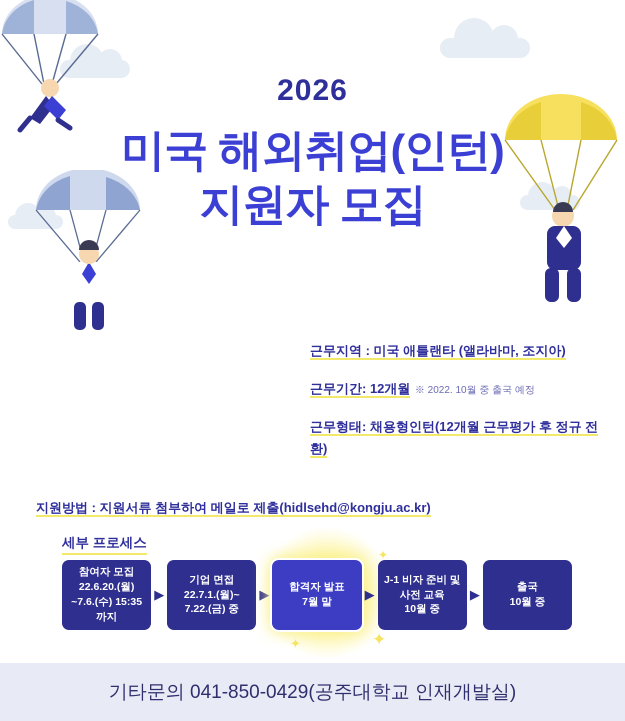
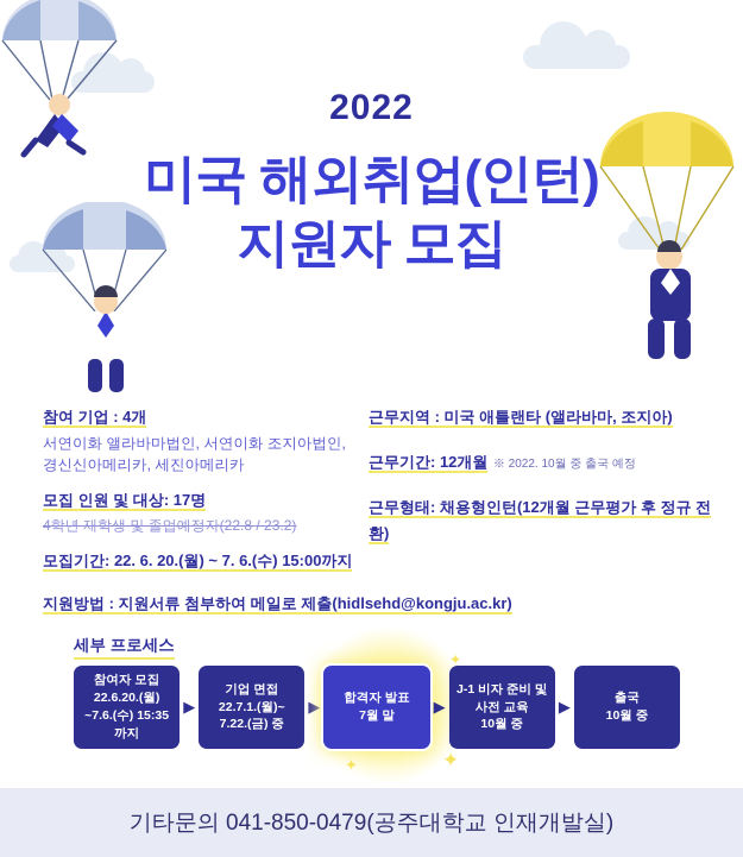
- 2026
+ 2022
  미국 해외취업(인턴)
  지원자 모집
+ 참여 기업 : 4개
+ 서연이화 앨라바마법인, 서연이화 조지아법인,
+ 경신신아메리카, 세진아메리카
+ 모집 인원 및 대상: 17명
+ 4학년 재학생 및 졸업예정자(22.8 / 23.2)
+ 모집기간: 22. 6. 20.(월) ~ 7. 6.(수) 15:00까지
  근무지역 : 미국 애틀랜타 (앨라바마, 조지아)
  근무기간: 12개월 ※ 2022. 10월 중 출국 예정
  근무형태: 채용형인턴(12개월 근무평가 후 정규 전환)
  지원방법 : 지원서류 첨부하여 메일로 제출(hidlsehd@kongju.ac.kr)
  세부 프로세스
  ✦
  ✦
  ✦
  참여자 모집
  22.6.20.(월)
  ~7.6.(수) 15:35까지
  ▶
  기업 면접
  22.7.1.(월)~
  7.22.(금) 중
  ▶
  합격자 발표
  7월 말
  ▶
  J-1 비자 준비 및
  사전 교육
  10월 중
  ▶
  출국
  10월 중
- 기타문의 041-850-0429(공주대학교 인재개발실)
+ 기타문의 041-850-0479(공주대학교 인재개발실)
